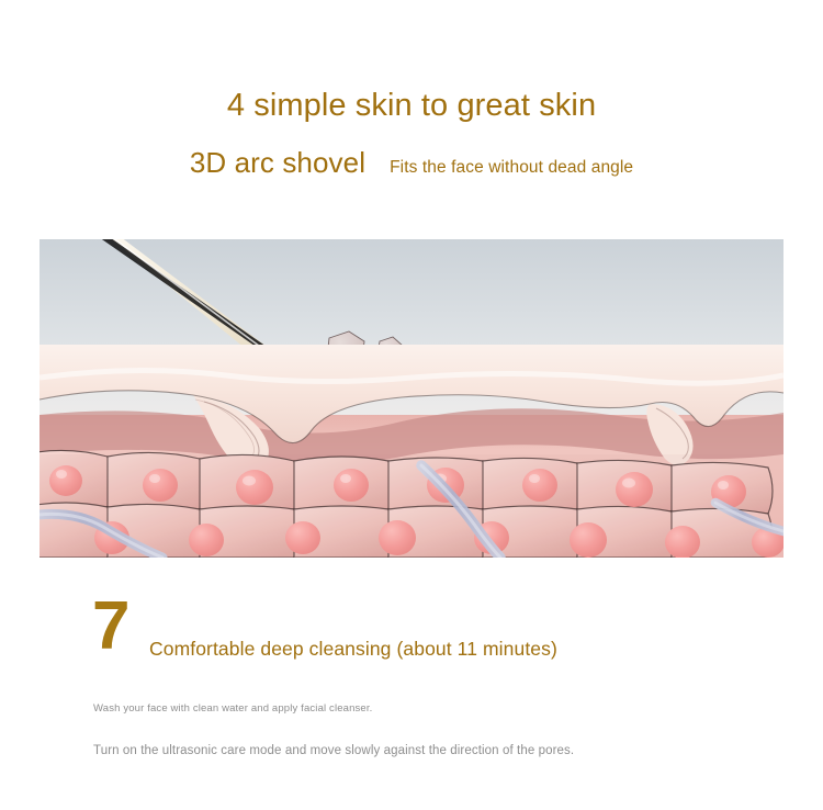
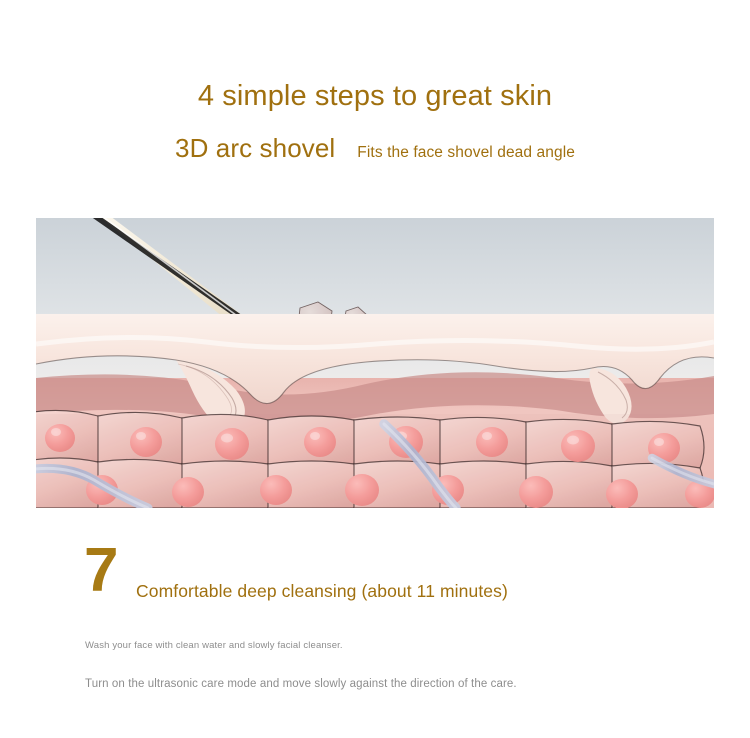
- 4 simple skin to great skin
+ 4 simple steps to great skin
- 3D arc shovel Fits the face without dead angle
+ 3D arc shovel Fits the face shovel dead angle
  7
  Comfortable deep cleansing (about 11 minutes)
- Wash your face with clean water and apply facial cleanser.
+ Wash your face with clean water and slowly facial cleanser.
- Turn on the ultrasonic care mode and move slowly against the direction of the pores.
+ Turn on the ultrasonic care mode and move slowly against the direction of the care.
